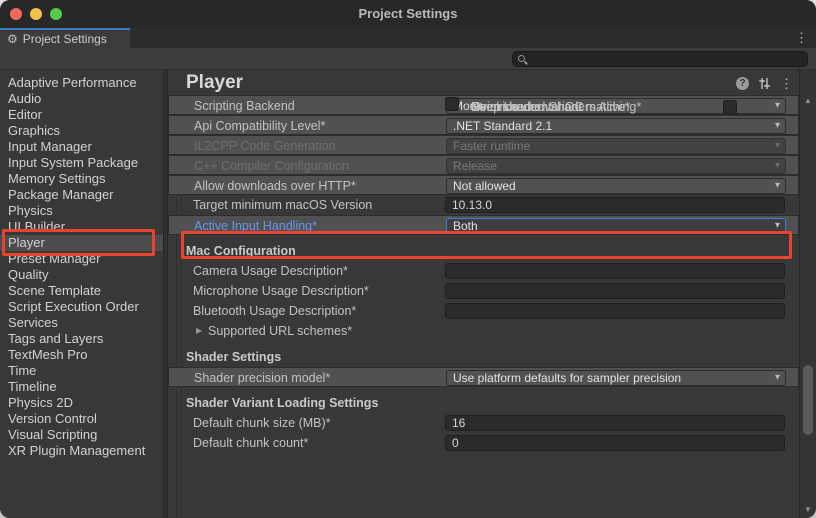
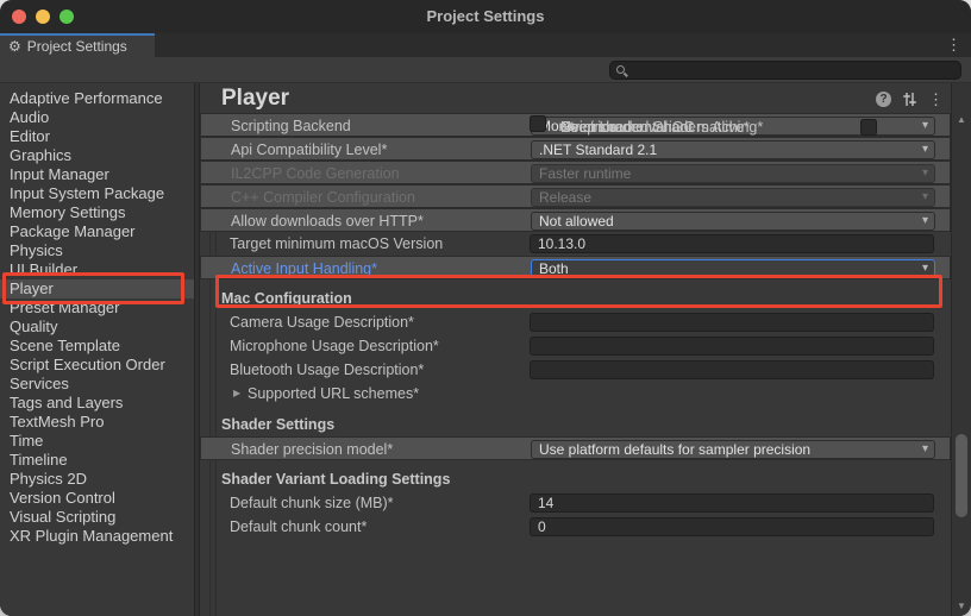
  Project Settings
  ⚙
  Project Settings
  ⋮
  Adaptive Performance
  Audio
  Editor
  Graphics
  Input Manager
  Input System Package
  Memory Settings
  Package Manager
  Physics
  UI Builder
  Player
  Preset Manager
  Quality
  Scene Template
  Script Execution Order
  Services
  Tags and Layers
  TextMesh Pro
  Time
  Timeline
  Physics 2D
  Version Control
  Visual Scripting
  XR Plugin Management
  Player
  ?
  ⋮
  Scripting Backend
  ono
  ▾
  Api Compatibility Level*
  .NET Standard 2.1
  ▾
  IL2CPP Code Generation
  Faster runtime
  ▾
  C++ Compiler Configuration
  Release
  ▾
  Use incremental GC
  Allow downloads over HTTP*
  Not allowed
  ▾
  Target minimum macOS Version
  10.13.0
  Active Input Handling*
  Both
  ▾
  Mac Configuration
  Camera Usage Description*
  Microphone Usage Description*
  Bluetooth Usage Description*
  ▶
  Supported URL schemes*
  Shader Settings
  Shader precision model*
  Use platform defaults for sampler precision
  ▾
  Strict shader variant matching*
  Keep Loaded Shaders Alive*
  Shader Variant Loading Settings
  Default chunk size (MB)*
- 16
+ 14
  Default chunk count*
  0
  Override
  ▲
  ▼
